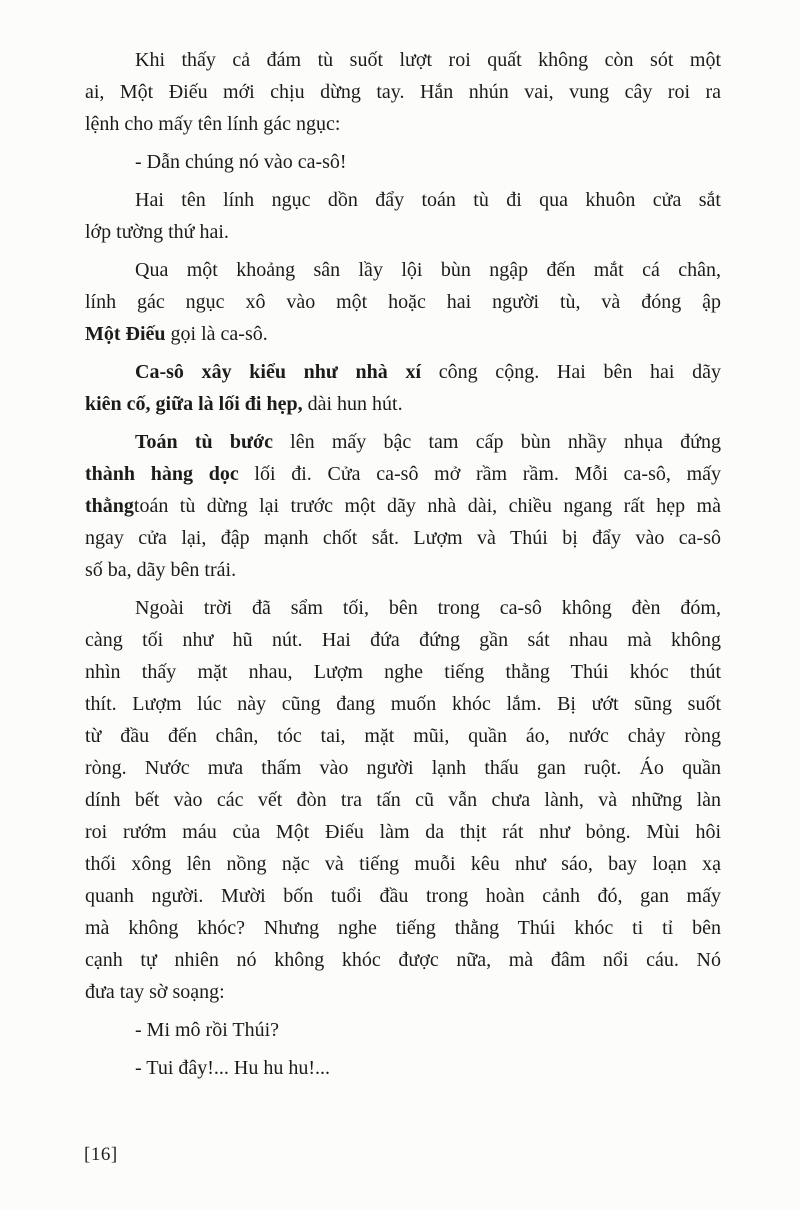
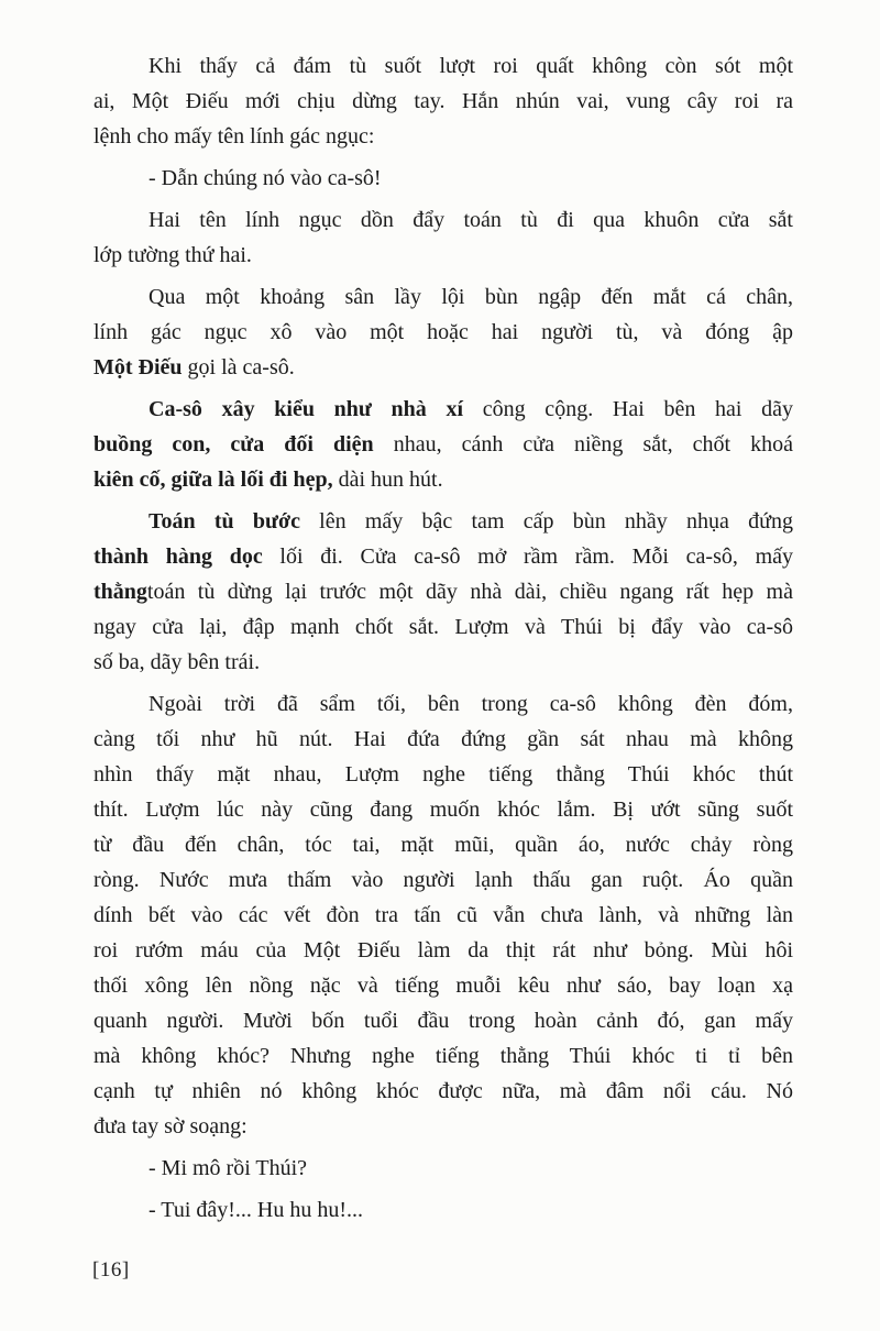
  Khi thấy cả đám tù suốt lượt roi quất không còn sót một
  ai, Một Điếu mới chịu dừng tay. Hắn nhún vai, vung cây roi ra
  lệnh cho mấy tên lính gác ngục:
  - Dẫn chúng nó vào ca-sô!
  Hai tên lính ngục dồn đẩy toán tù đi qua khuôn cửa sắt
  lớp tường thứ hai.
  Qua một khoảng sân lầy lội bùn ngập đến mắt cá chân,
  lính gác ngục xô vào một hoặc hai người tù, và đóng ập
  Một Điếu gọi là ca-sô.
  Ca-sô xây kiểu như nhà xí công cộng. Hai bên hai dãy
+ buồng con, cửa đối diện nhau, cánh cửa niềng sắt, chốt khoá
  kiên cố, giữa là lối đi hẹp, dài hun hút.
  Toán tù bước lên mấy bậc tam cấp bùn nhầy nhụa đứng
  thành hàng dọc lối đi. Cửa ca-sô mở rầm rầm. Mỗi ca-sô, mấy
  thằngtoán tù dừng lại trước một dãy nhà dài, chiều ngang rất hẹp mà
  ngay cửa lại, đập mạnh chốt sắt. Lượm và Thúi bị đẩy vào ca-sô
  số ba, dãy bên trái.
  Ngoài trời đã sẩm tối, bên trong ca-sô không đèn đóm,
  càng tối như hũ nút. Hai đứa đứng gần sát nhau mà không
  nhìn thấy mặt nhau, Lượm nghe tiếng thằng Thúi khóc thút
  thít. Lượm lúc này cũng đang muốn khóc lắm. Bị ướt sũng suốt
  từ đầu đến chân, tóc tai, mặt mũi, quần áo, nước chảy ròng
  ròng. Nước mưa thấm vào người lạnh thấu gan ruột. Áo quần
  dính bết vào các vết đòn tra tấn cũ vẫn chưa lành, và những làn
  roi rướm máu của Một Điếu làm da thịt rát như bỏng. Mùi hôi
  thối xông lên nồng nặc và tiếng muỗi kêu như sáo, bay loạn xạ
  quanh người. Mười bốn tuổi đầu trong hoàn cảnh đó, gan mấy
  mà không khóc? Nhưng nghe tiếng thằng Thúi khóc ti tỉ bên
  cạnh tự nhiên nó không khóc được nữa, mà đâm nổi cáu. Nó
  đưa tay sờ soạng:
  - Mi mô rồi Thúi?
  - Tui đây!... Hu hu hu!...
  [16]
